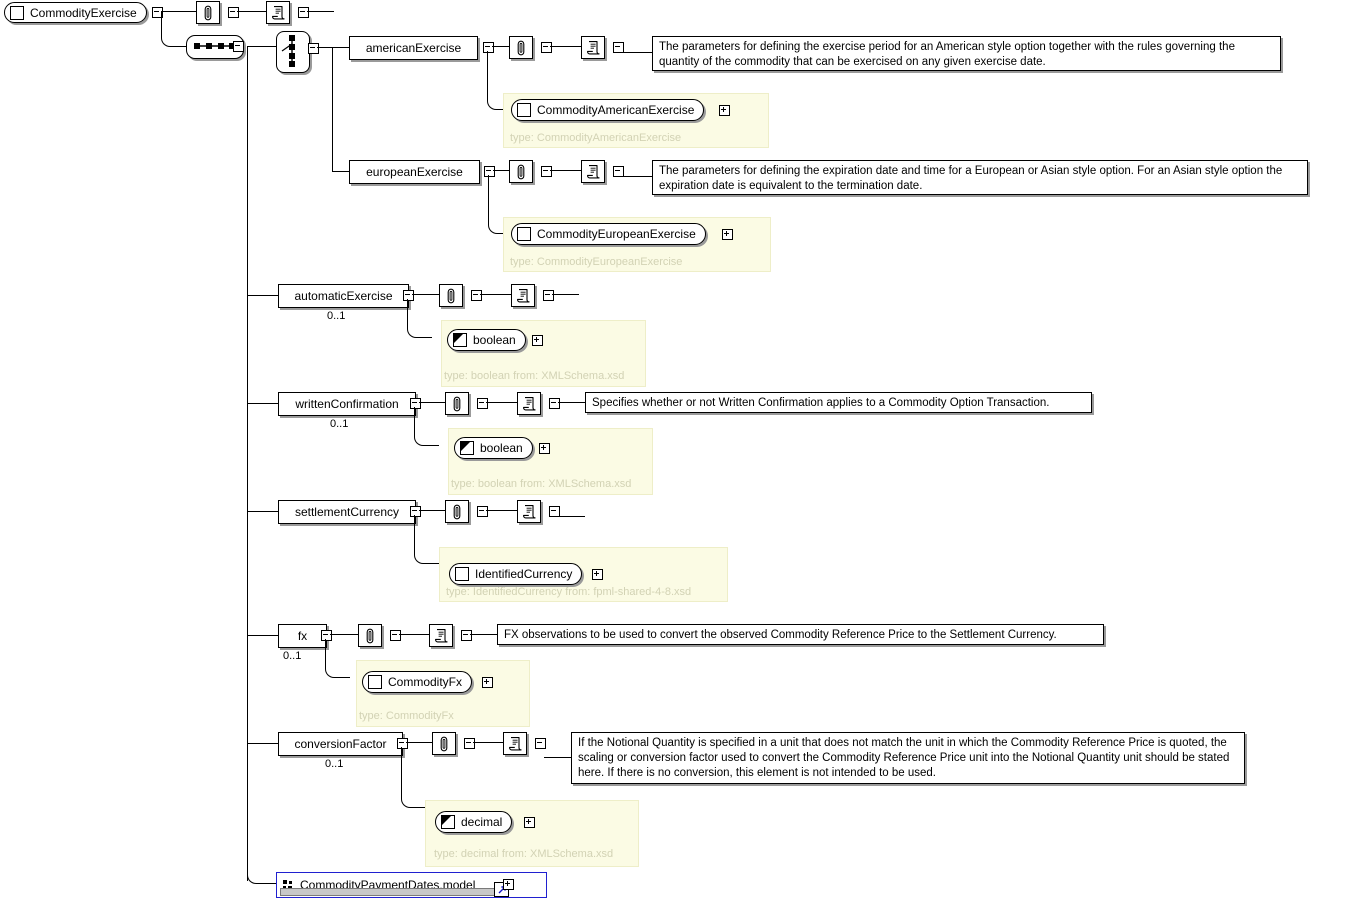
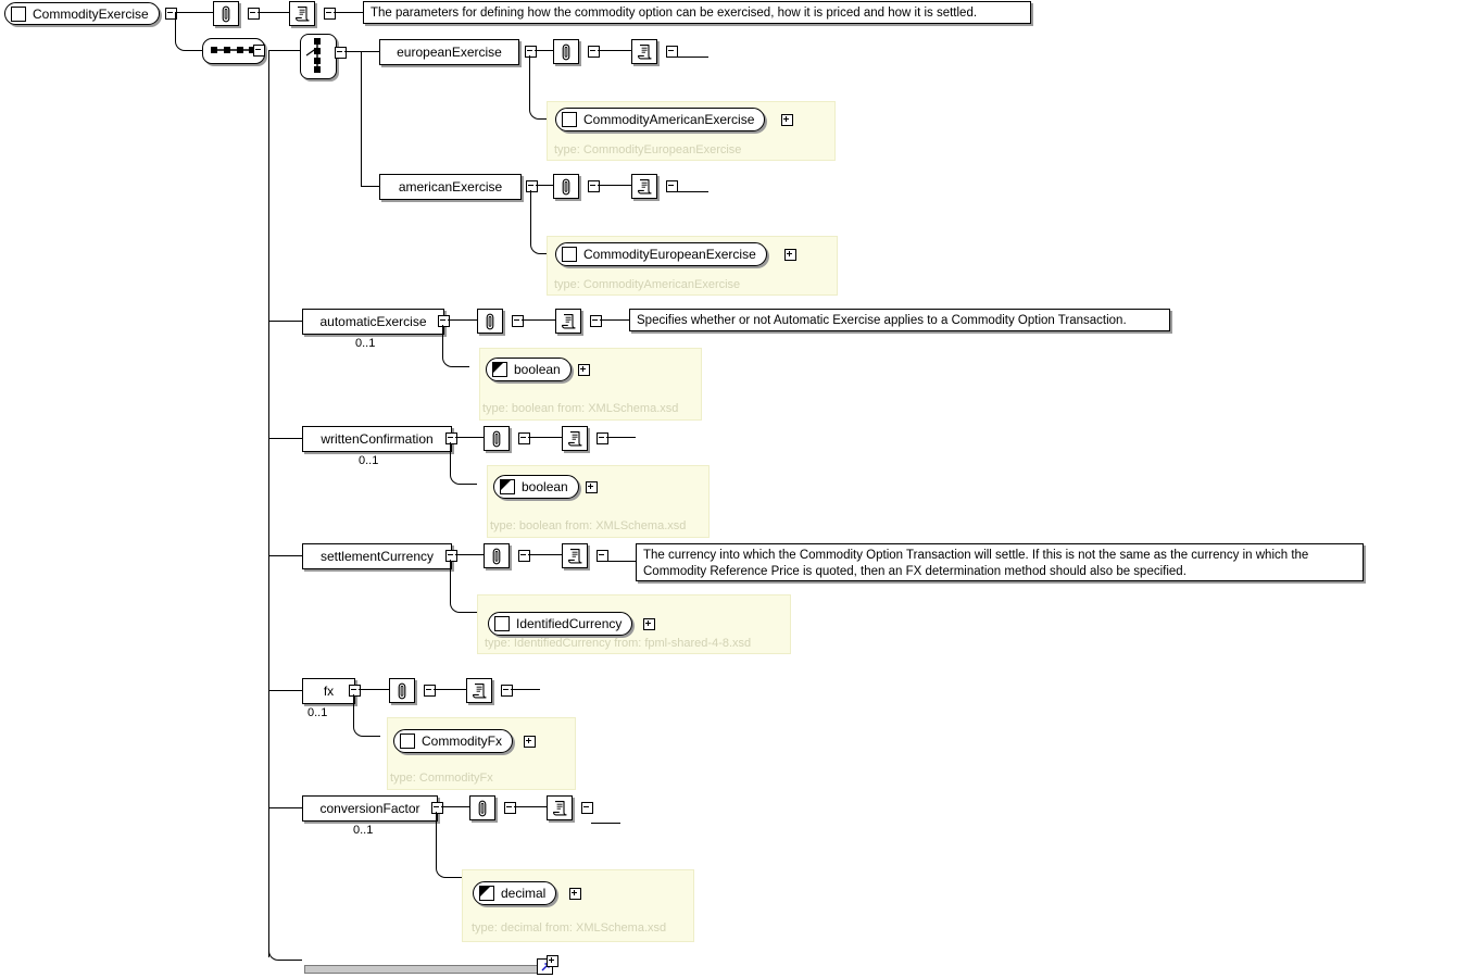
  CommodityExercise
+ The parameters for defining how the commodity option can be exercised, how it is priced and how it is settled.
- americanExercise
+ europeanExercise
- The parameters for defining the exercise period for an American style option together with the rules governing the quantity of the commodity that can be exercised on any given exercise date.
  CommodityAmericanExercise
- type: CommodityAmericanExercise
+ type: CommodityEuropeanExercise
- europeanExercise
+ americanExercise
- The parameters for defining the expiration date and time for a European or Asian style option. For an Asian style option the expiration date is equivalent to the termination date.
  CommodityEuropeanExercise
- type: CommodityEuropeanExercise
+ type: CommodityAmericanExercise
  automaticExercise
  0..1
+ Specifies whether or not Automatic Exercise applies to a Commodity Option Transaction.
  boolean
  type: boolean from: XMLSchema.xsd
  writtenConfirmation
  0..1
- Specifies whether or not Written Confirmation applies to a Commodity Option Transaction.
  boolean
  type: boolean from: XMLSchema.xsd
  settlementCurrency
+ The currency into which the Commodity Option Transaction will settle. If this is not the same as the currency in which the Commodity Reference Price is quoted, then an FX determination method should also be specified.
  IdentifiedCurrency
  type: IdentifiedCurrency from: fpml-shared-4-8.xsd
  fx
  0..1
- FX observations to be used to convert the observed Commodity Reference Price to the Settlement Currency.
  CommodityFx
  type: CommodityFx
  conversionFactor
  0..1
- If the Notional Quantity is specified in a unit that does not match the unit in which the Commodity Reference Price is quoted, the scaling or conversion factor used to convert the Commodity Reference Price unit into the Notional Quantity unit should be stated here. If there is no conversion, this element is not intended to be used.
  decimal
  type: decimal from: XMLSchema.xsd
- CommodityPaymentDates.model
